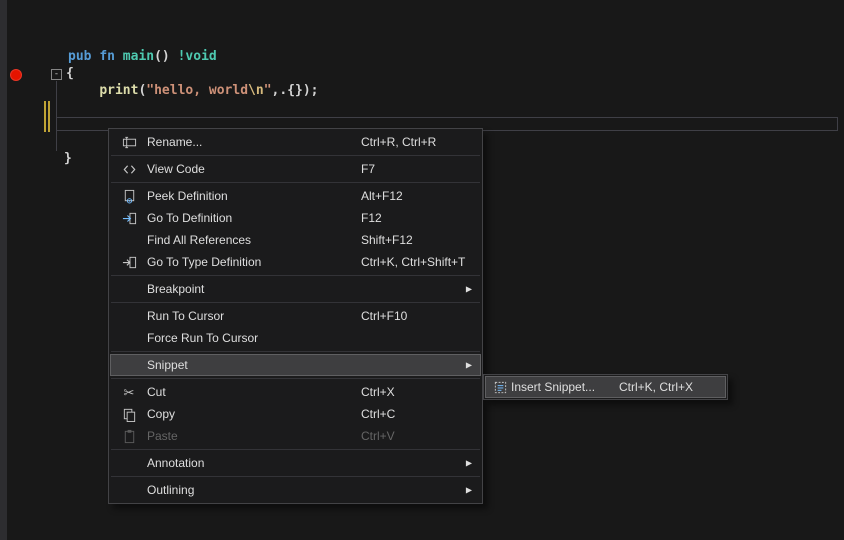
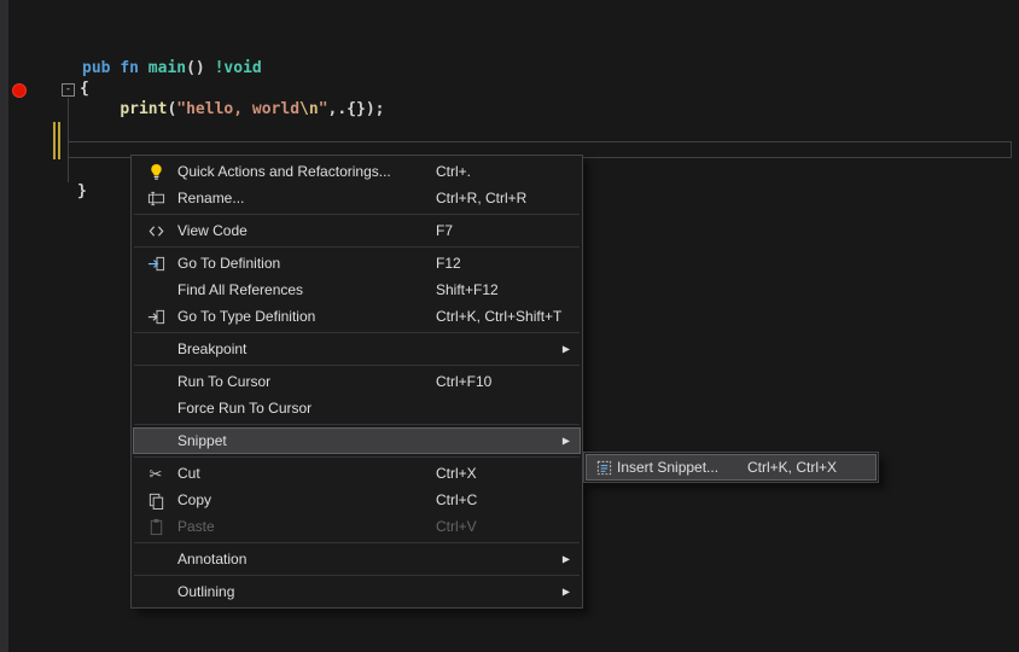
  -
  pub fn main() !void
  {
  print("hello, world\n",.{});
  }
+ Quick Actions and Refactorings...
+ Ctrl+.
  Rename...
  Ctrl+R, Ctrl+R
  View Code
  F7
- Peek Definition
- Alt+F12
  Go To Definition
  F12
  Find All References
  Shift+F12
  Go To Type Definition
  Ctrl+K, Ctrl+Shift+T
  Breakpoint
  ▶
  Run To Cursor
  Ctrl+F10
  Force Run To Cursor
  Snippet
  ▶
  ✂
  Cut
  Ctrl+X
  Copy
  Ctrl+C
  Paste
  Ctrl+V
  Annotation
  ▶
  Outlining
  ▶
  Insert Snippet...
  Ctrl+K, Ctrl+X
